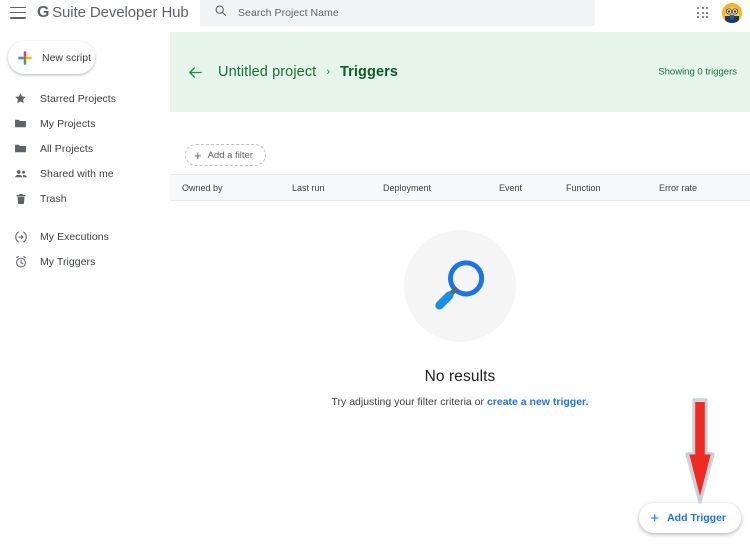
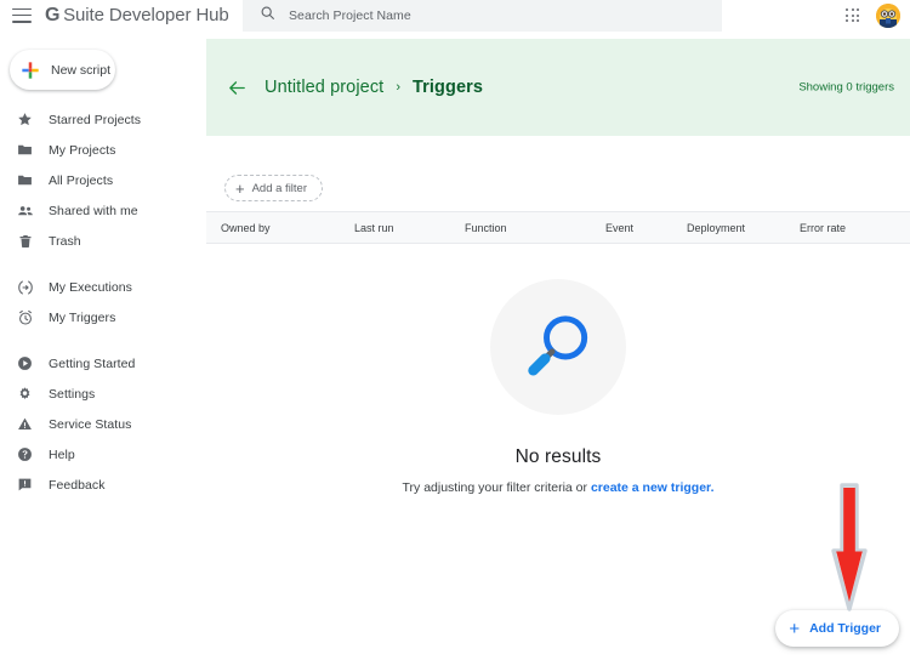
  G
  Suite Developer Hub
  Search Project Name
  New script
  Starred Projects
  My Projects
  All Projects
  Shared with me
  Trash
  My Executions
  My Triggers
+ Getting Started
+ Settings
+ Service Status
+ Help
+ Feedback
  Untitled project
  ›
  Triggers
  Showing 0 triggers
  +
  Add a filter
  Owned by
  Last run
- Deployment
+ Function
  Event
- Function
+ Deployment
  Error rate
  No results
  Try adjusting your filter criteria or create a new trigger.
  +
  Add Trigger
